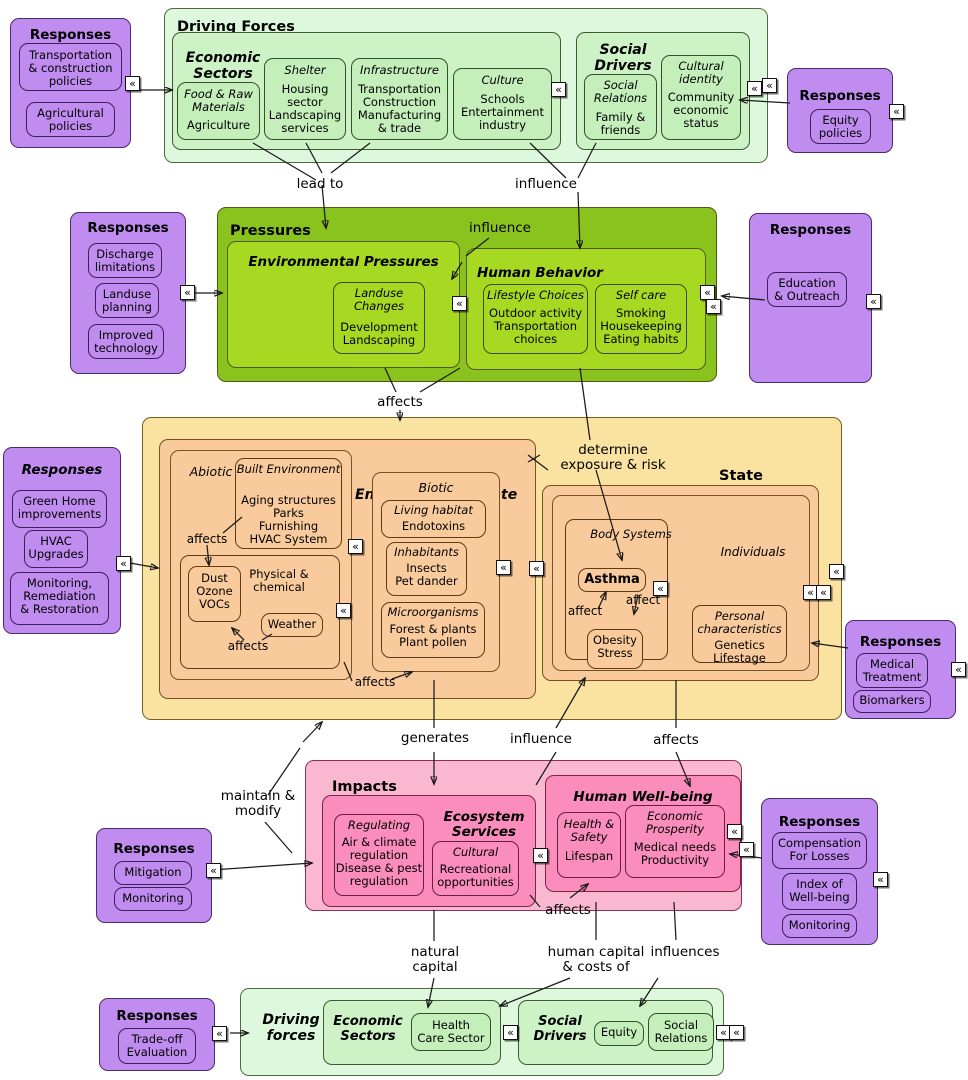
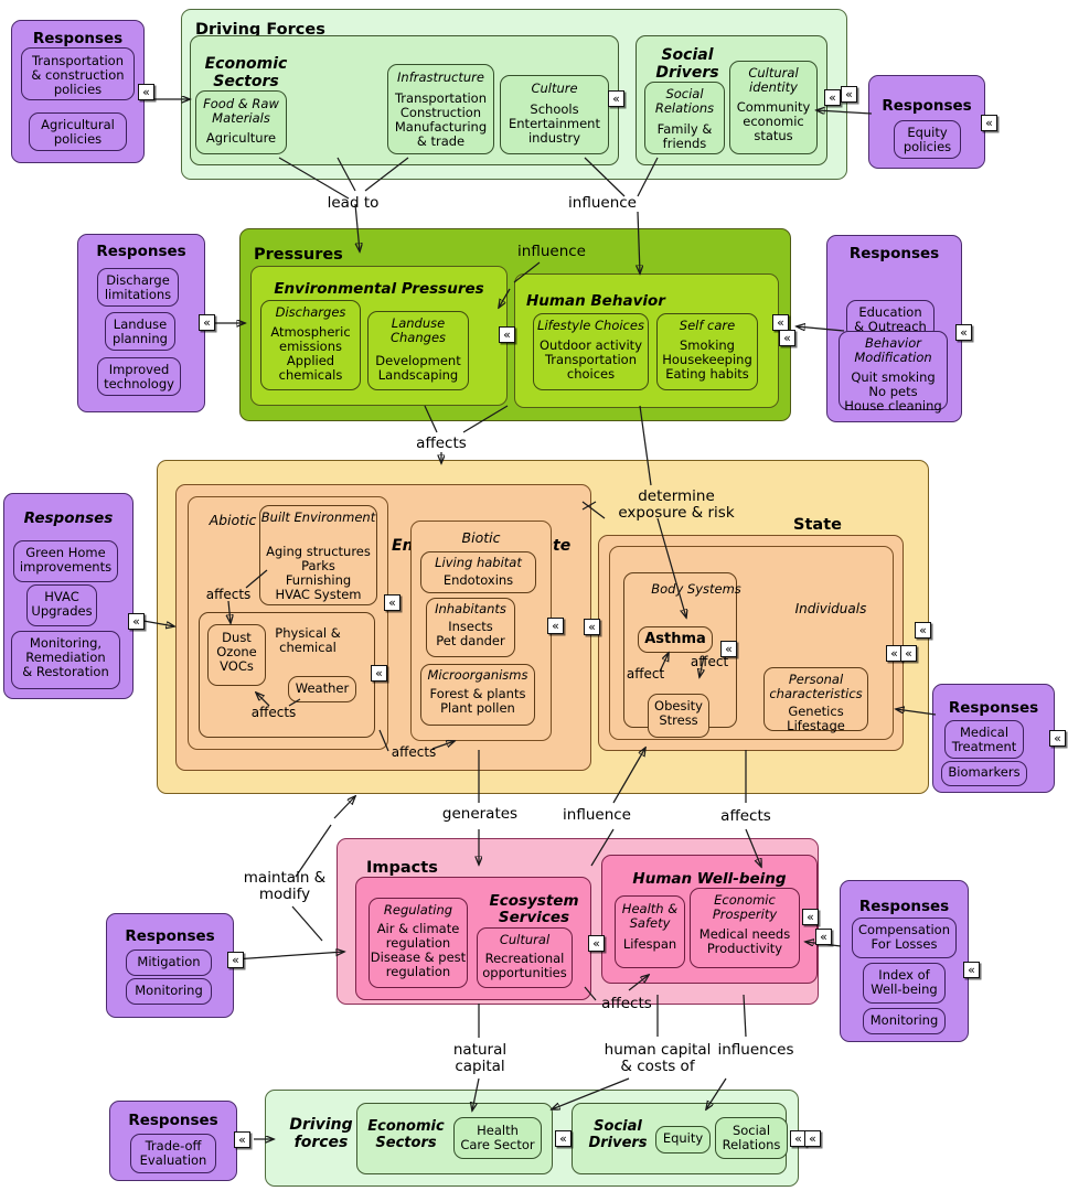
  Driving Forces
  Economic Sectors
  Food & Raw Materials
  Agriculture
- Shelter
- Housing sector
- Landscaping services
  Infrastructure
  Transportation
  Construction
  Manufacturing
  & trade
  Culture
  Schools
  Entertainment
  industry
  Social Drivers
  Social Relations
  Family &
  friends
  Cultural identity
  Community
  economic
  status
  Responses
  Transportation
  & construction
  policies
  Agricultural
  policies
  Responses
  Equity
  policies
  lead to
  influence
  Pressures
  Environmental Pressures
+ Discharges
+ Atmospheric
+ emissions
+ Applied
+ chemicals
  Landuse Changes
  Development
  Landscaping
  Human Behavior
  Lifestyle Choices
  Outdoor activity
  Transportation
  choices
  Self care
  Smoking
  Housekeeping
  Eating habits
  Responses
  Discharge
  limitations
  Landuse
  planning
  Improved
  technology
  Responses
  Education
  & Outreach
+ Behavior Modification
+ Quit smoking
+ No pets
+ House cleaning
  influence
  affects
  State
  Abiotic
  Built Environment
  Aging structures
  Parks
  Furnishing
  HVAC System
  Physical & chemical
  Dust
  Ozone
  VOCs
  Weather
  Biotic
  Living habitat
  Endotoxins
  Inhabitants
  Insects
  Pet dander
  Microorganisms
  Forest & plants
  Plant pollen
  Individuals
  Body Systems
  Asthma
  Obesity
  Stress
  Personal characteristics
  Genetics
  Lifestage
  Responses
  Green Home
  improvements
  HVAC
  Upgrades
  Monitoring,
  Remediation
  & Restoration
  Responses
  Medical
  Treatment
  Biomarkers
  determine
  exposure & risk
  affects
  affects
  affects
  affect
  affect
  Impacts
  Ecosystem Services
  Regulating
  Air & climate
  regulation
  Disease & pest
  regulation
  Cultural
  Recreational
  opportunities
  Human Well-being
  Health & Safety
  Lifespan
  Economic Prosperity
  Medical needs
  Productivity
  Responses
  Mitigation
  Monitoring
  Responses
  Compensation
  For Losses
  Index of
  Well-being
  Monitoring
  maintain &
  modify
  generates
  influence
  affects
  affects
  Driving forces
  Economic Sectors
  Health
  Care Sector
  Social Drivers
  Equity
  Social
  Relations
  Responses
  Trade-off
  Evaluation
  natural
  capital
  human capital
  & costs of
  influences
